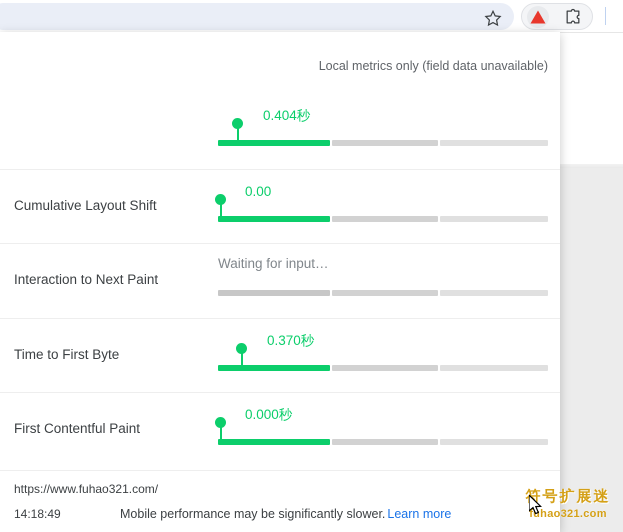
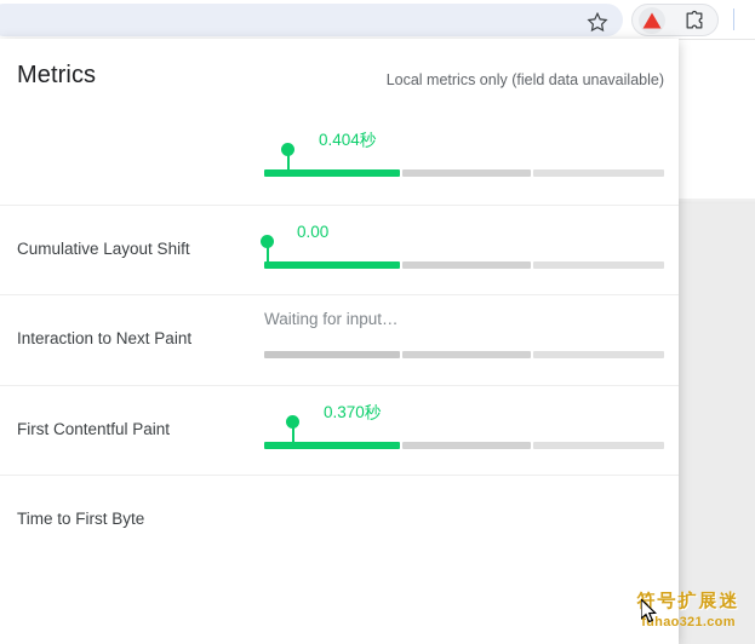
+ Metrics
  Local metrics only (field data unavailable)
  0.404秒
  Cumulative Layout Shift
  0.00
  Interaction to Next Paint
  Waiting for input…
- Time to First Byte
+ First Contentful Paint
  0.370秒
- First Contentful Paint
+ Time to First Byte
- 0.000秒
- https://www.fuhao321.com/
- 14:18:49
- Mobile performance may be significantly slower. Learn more
  符号扩展迷
  fuhao321.com
